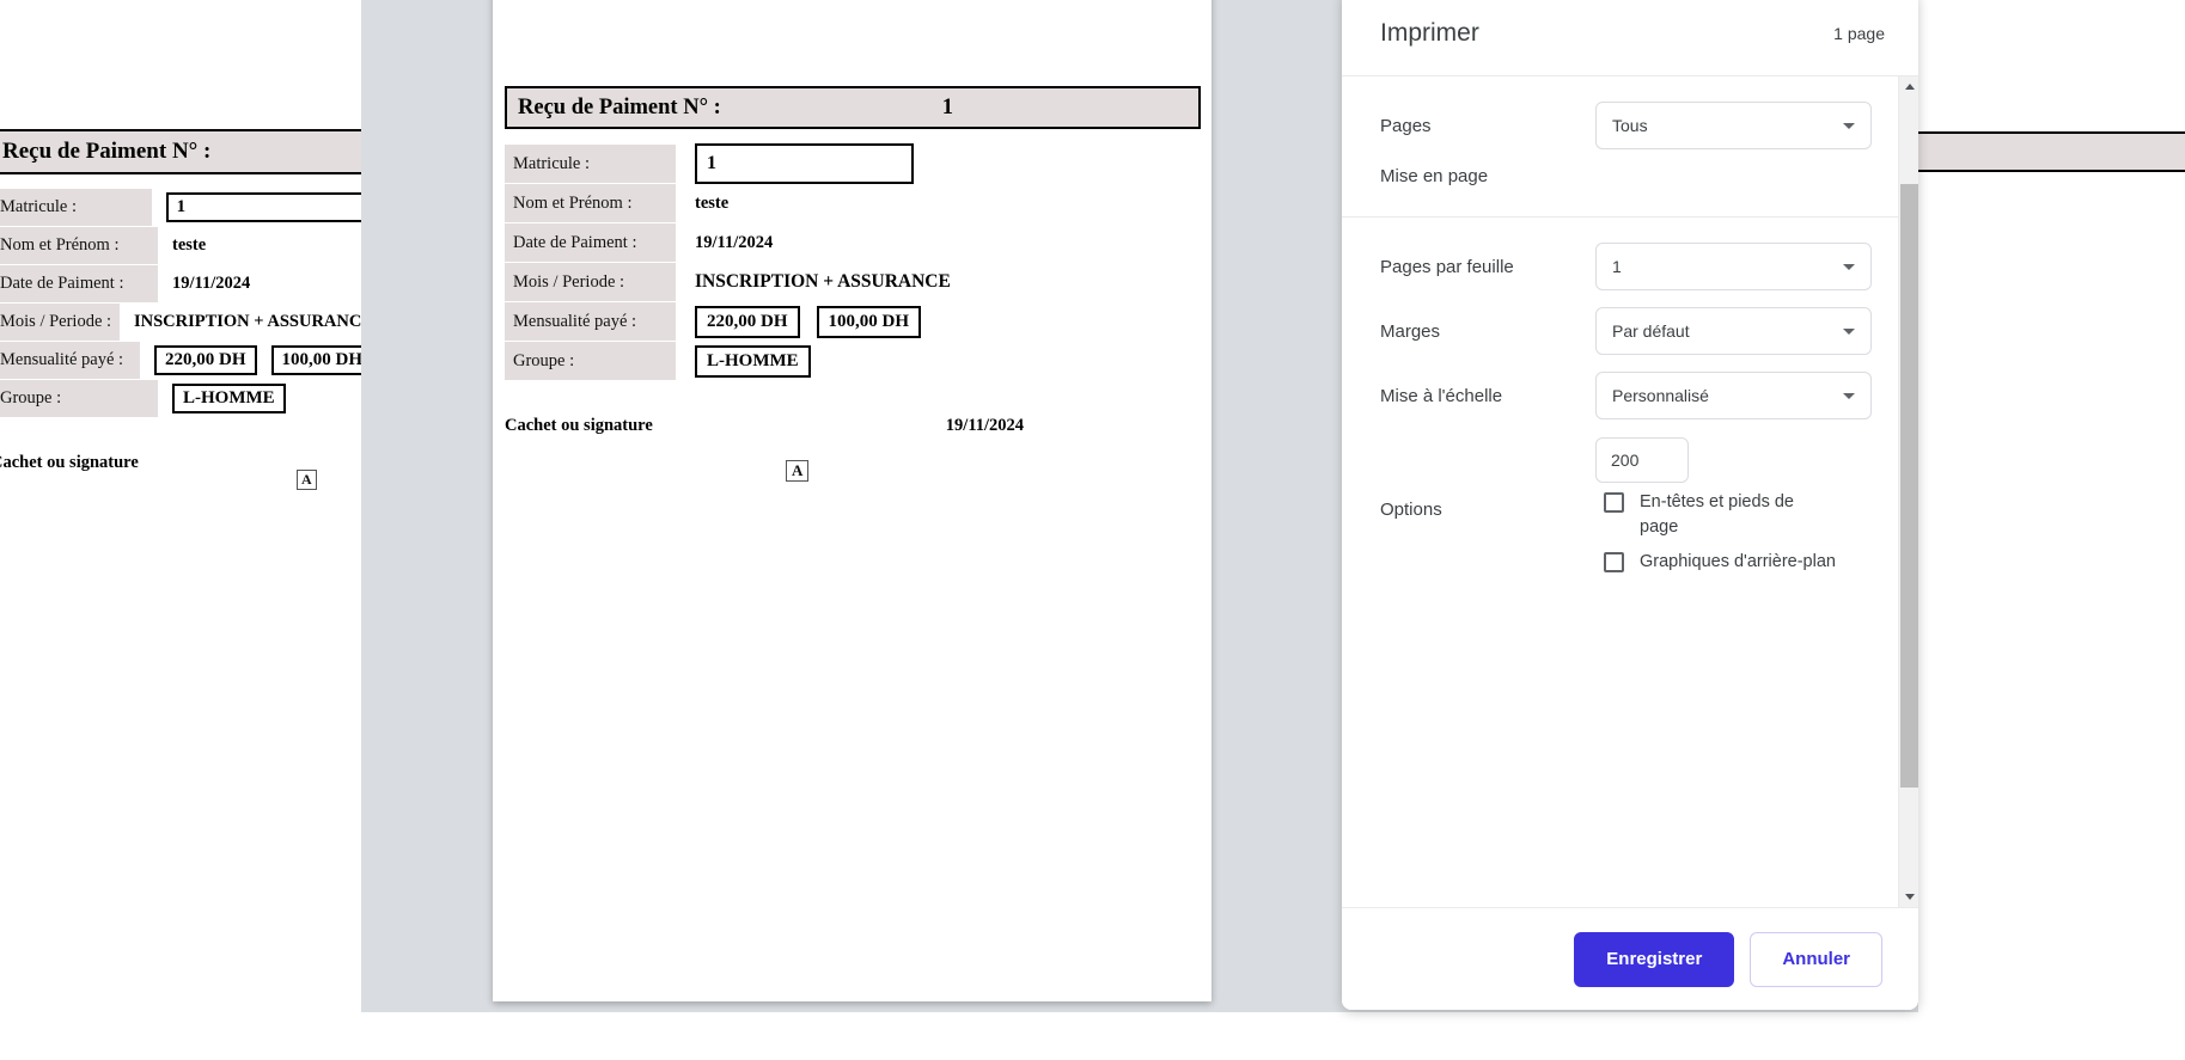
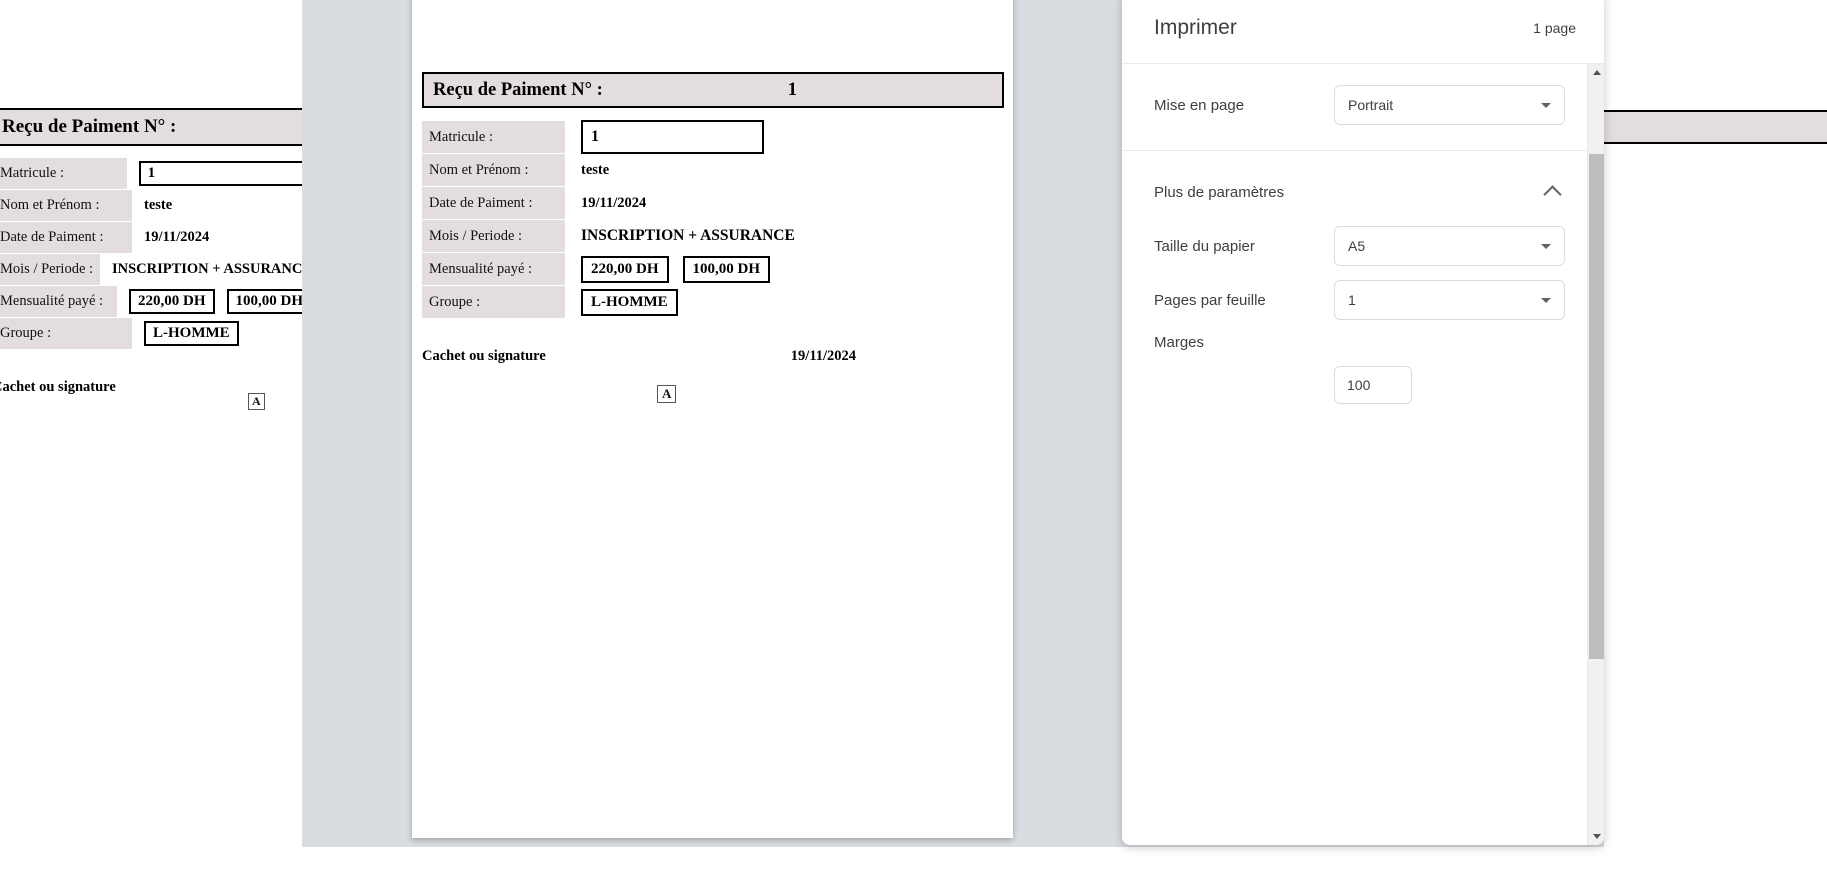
  Reçu de Paiment N° :
  Matricule :
  1
  Nom et Prénom :
  teste
  Date de Paiment :
  19/11/2024
  Mois / Periode :
  INSCRIPTION + ASSURANC
  Mensualité payé :
  220,00 DH
  100,00 DH
  Groupe :
  L-HOMME
  achet ou signature
  A
  Reçu de Paiment N° :
  1
  Matricule :
  1
  Nom et Prénom :
  teste
  Date de Paiment :
  19/11/2024
  Mois / Periode :
  INSCRIPTION + ASSURANCE
  Mensualité payé :
  220,00 DH
  100,00 DH
  Groupe :
  L-HOMME
  Cachet ou signature
  19/11/2024
  A
  Imprimer
  1 page
- Pages
- Tous
  Mise en page
+ Portrait
+ Plus de paramètres
+ Taille du papier
+ A5
  Pages par feuille
  1
  Marges
- Par défaut
- Mise à l'échelle
- Personnalisé
- 200
+ 100
- Options
- En-têtes et pieds de page
- Graphiques d'arrière-plan
- Enregistrer
- Annuler
